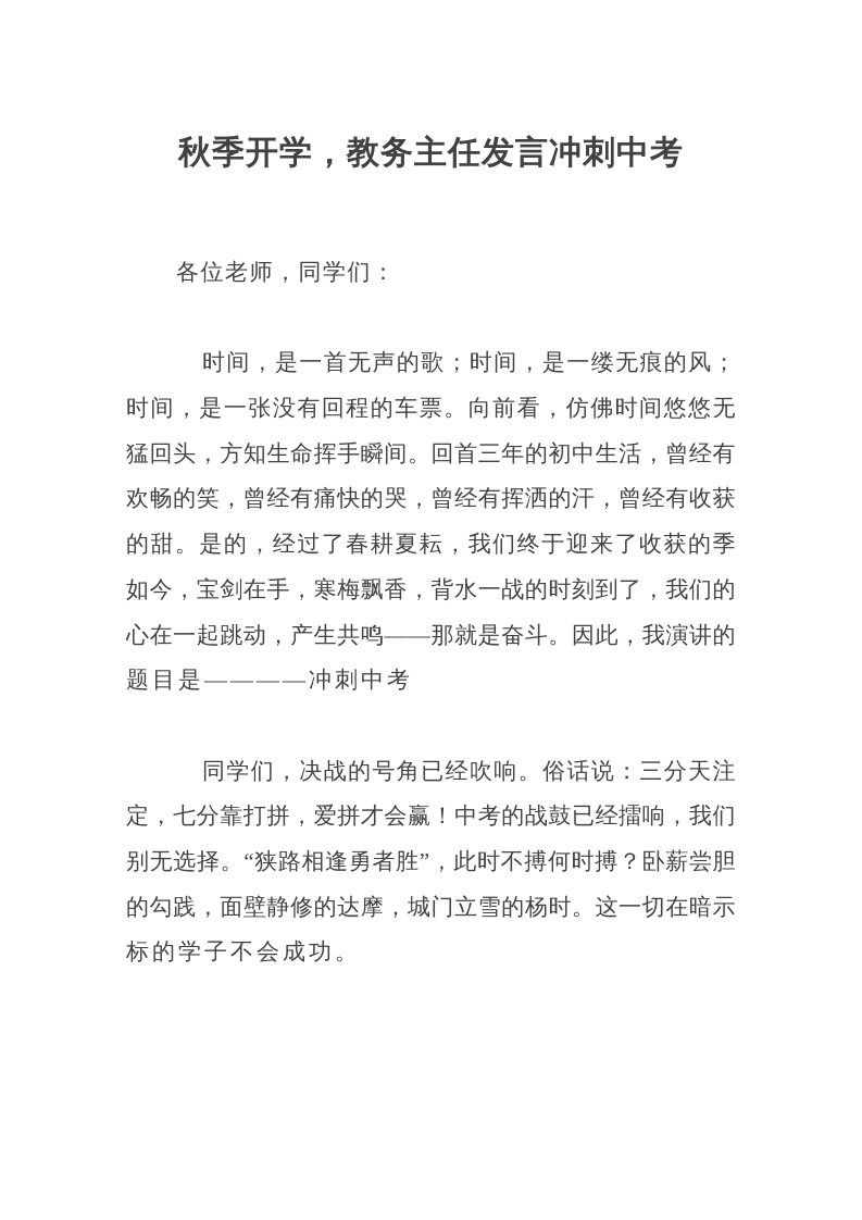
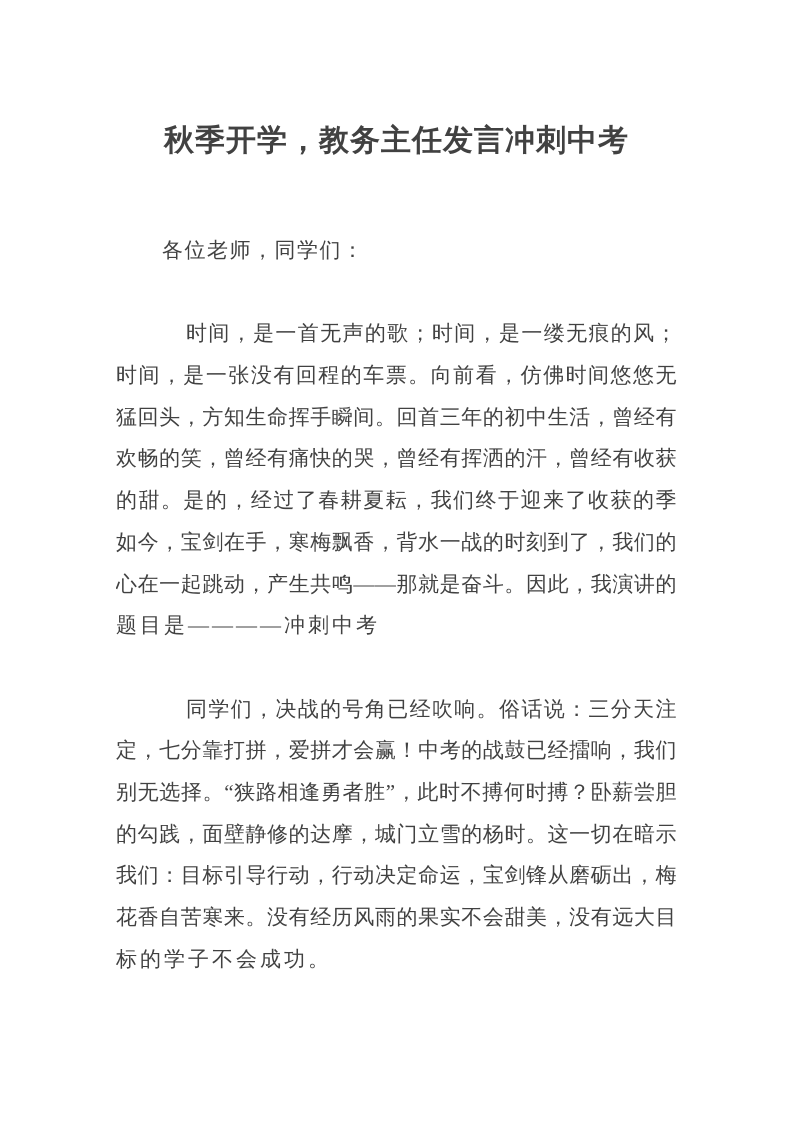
  秋季开学，教务主任发言冲刺中考
  各位老师，同学们：
  时间，是一首无声的歌；时间，是一缕无痕的风；
  时间，是一张没有回程的车票。向前看，仿佛时间悠悠无
  猛回头，方知生命挥手瞬间。回首三年的初中生活，曾经有
  欢畅的笑，曾经有痛快的哭，曾经有挥洒的汗，曾经有收获
  的甜。是的，经过了春耕夏耘，我们终于迎来了收获的季
  如今，宝剑在手，寒梅飘香，背水一战的时刻到了，我们的
  心在一起跳动，产生共鸣——那就是奋斗。因此，我演讲的
  题目是————冲刺中考
  同学们，决战的号角已经吹响。俗话说：三分天注
  定，七分靠打拼，爱拼才会赢！中考的战鼓已经擂响，我们
  别无选择。“狭路相逢勇者胜”，此时不搏何时搏？卧薪尝胆
  的勾践，面壁静修的达摩，城门立雪的杨时。这一切在暗示
+ 我们：目标引导行动，行动决定命运，宝剑锋从磨砺出，梅
+ 花香自苦寒来。没有经历风雨的果实不会甜美，没有远大目
  标的学子不会成功。
